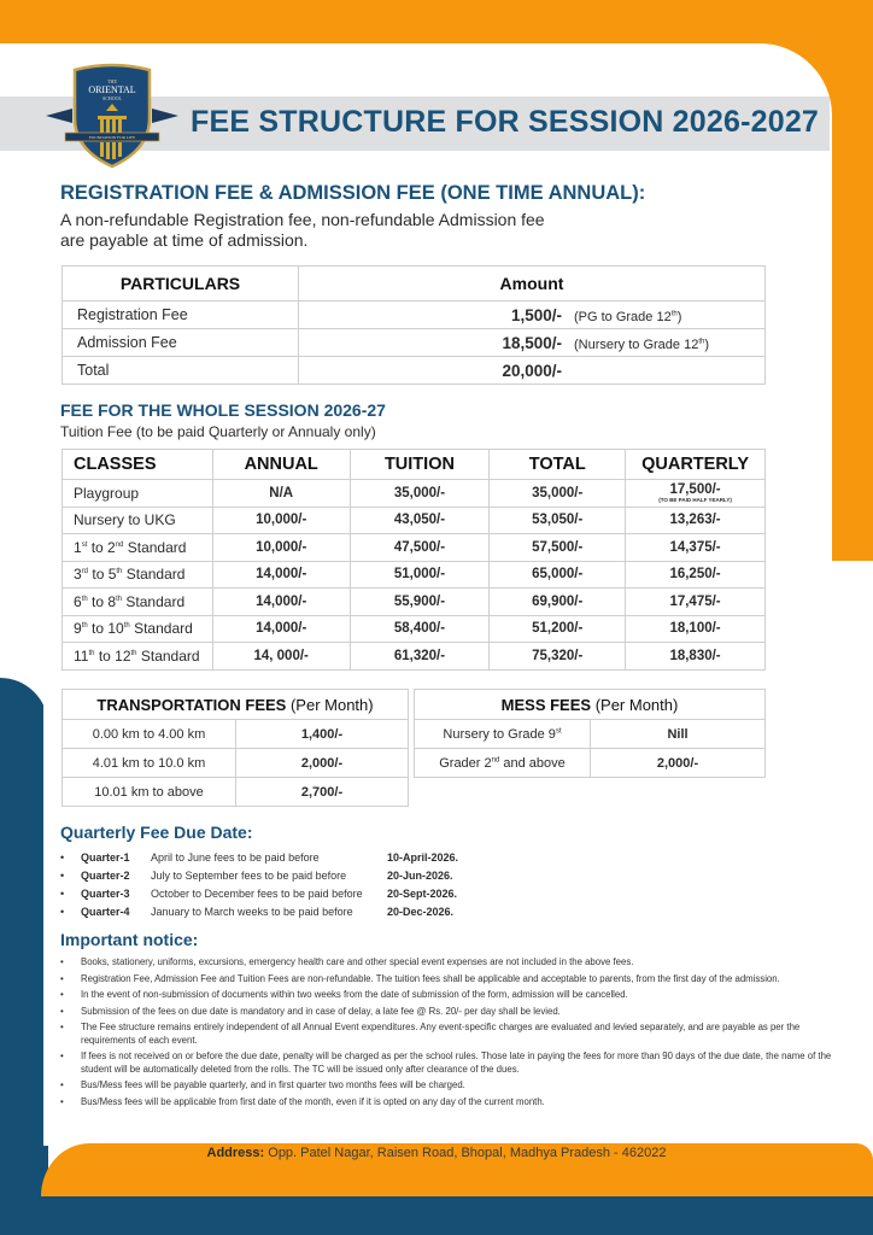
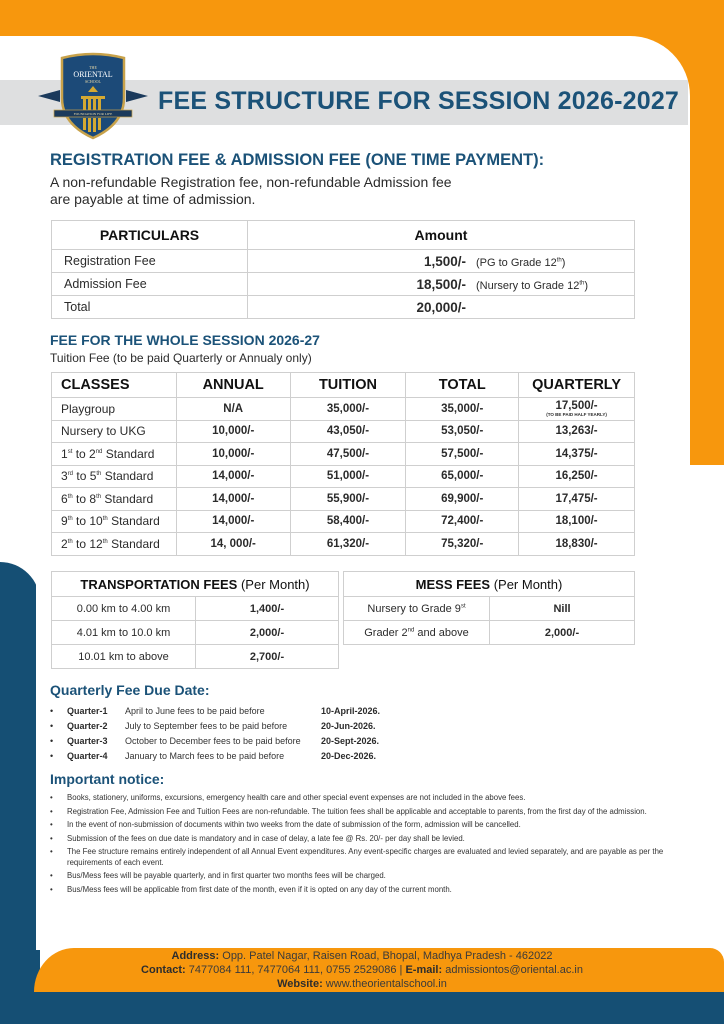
  ORIENTAL
  FEE STRUCTURE FOR SESSION 2026-2027
- REGISTRATION FEE & ADMISSION FEE (ONE TIME ANNUAL):
+ REGISTRATION FEE & ADMISSION FEE (ONE TIME PAYMENT):
  A non-refundable Registration fee, non-refundable Admission fee
  are payable at time of admission.
  PARTICULARS	Amount
  Registration Fee	1,500/- (PG to Grade 12 )
  Admission Fee	18,500/- (Nursery to Grade 12 )
  Total	20,000/-
  FEE FOR THE WHOLE SESSION 2026-27
  Tuition Fee (to be paid Quarterly or Annualy only)
  CLASSES	ANNUAL	TUITION	TOTAL	QUARTERLY
  Nursery to UKG	10,000/-	43,050/-	53,050/-	13,263/-
  1 to 2 Standard	10,000/-	47,500/-	57,500/-	14,375/-
  3 to 5 Standard	14,000/-	51,000/-	65,000/-	16,250/-
  6 to 8 Standard	14,000/-	55,900/-	69,900/-	17,475/-
- 9 to 10 Standard	14,000/-	58,400/-	51,200/-	18,100/-
+ 9 to 10 Standard	14,000/-	58,400/-	72,400/-	18,100/-
- 11 to 12 Standard	14, 000/-	61,320/-	75,320/-	18,830/-
+ 2 to 12 Standard	14, 000/-	61,320/-	75,320/-	18,830/-
  TRANSPORTATION FEES (Per Month)
  0.00 km to 4.00 km	1,400/-
  4.01 km to 10.0 km	2,000/-
  10.01 km to above	2,700/-
  MESS FEES (Per Month)
  Nursery to Grade 9	Nill
  Grader 2 and above	2,000/-
  Quarterly Fee Due Date:
  Quarter-1 April to June fees to be paid before 10-April-2026.
  Quarter-2 July to September fees to be paid before 20-Jun-2026.
  Quarter-3 October to December fees to be paid before 20-Sept-2026.
- Quarter-4 January to March weeks to be paid before 20-Dec-2026.
+ Quarter-4 January to March fees to be paid before 20-Dec-2026.
  Important notice:
  Books, stationery, uniforms, excursions, emergency health care and other special event expenses are not included in the above fees.
  Registration Fee, Admission Fee and Tuition Fees are non-refundable. The tuition fees shall be applicable and acceptable to parents, from the first day of the admission.
  In the event of non-submission of documents within two weeks from the date of submission of the form, admission will be cancelled.
  Submission of the fees on due date is mandatory and in case of delay, a late fee @ Rs. 20/- per day shall be levied.
  The Fee structure remains entirely independent of all Annual Event expenditures. Any event-specific charges are evaluated and levied separately, and are payable as per the requirements of each event.
- If fees is not received on or before the due date, penalty will be charged as per the school rules. Those late in paying the fees for more than 90 days of the due date, the name of the student will be automatically deleted from the rolls. The TC will be issued only after clearance of the dues.
  Bus/Mess fees will be payable quarterly, and in first quarter two months fees will be charged.
  Bus/Mess fees will be applicable from first date of the month, even if it is opted on any day of the current month.
  Address: Opp. Patel Nagar, Raisen Road, Bhopal, Madhya Pradesh - 462022
+ Contact: 7477084 111, 7477064 111, 0755 2529086 | E-mail: admissiontos@oriental.ac.in
+ Website: www.theorientalschool.in
